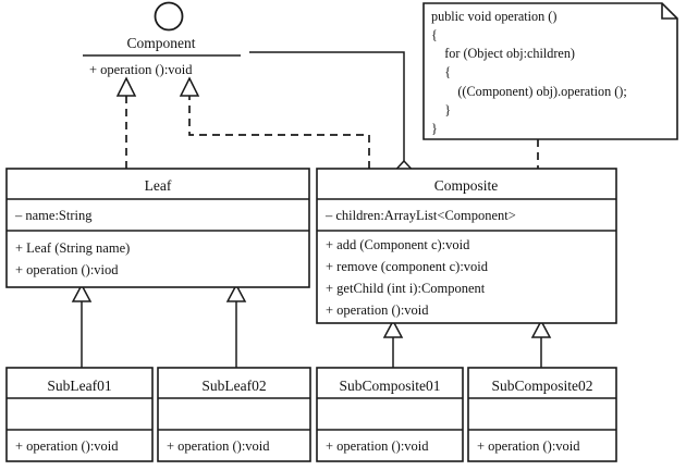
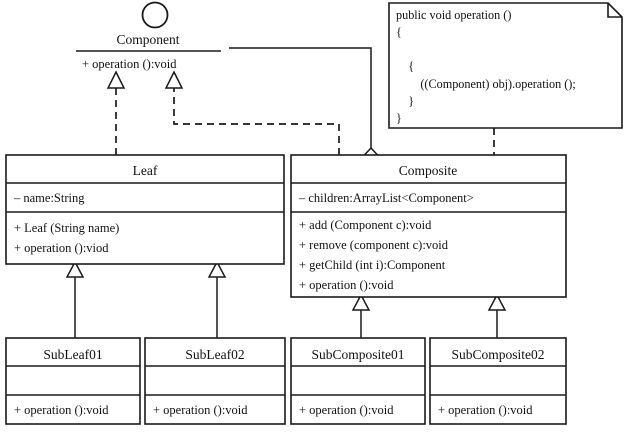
  Component
  + operation ():void
  public void operation ()
  {
- for (Object obj:children)
  {
  ((Component) obj).operation ();
  }
  }
  Leaf
  – name:String
  + Leaf (String name)
  + operation ():viod
  Composite
  – children:ArrayList<Component>
  + add (Component c):void
  + remove (component c):void
  + getChild (int i):Component
  + operation ():void
  SubLeaf01
  + operation ():void
  SubLeaf02
  + operation ():void
  SubComposite01
  + operation ():void
  SubComposite02
  + operation ():void
